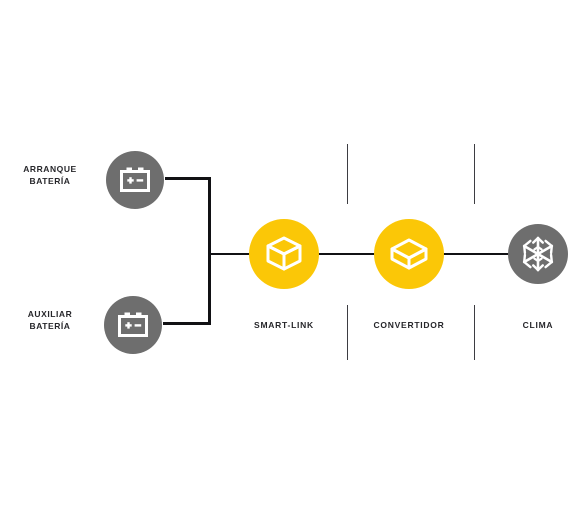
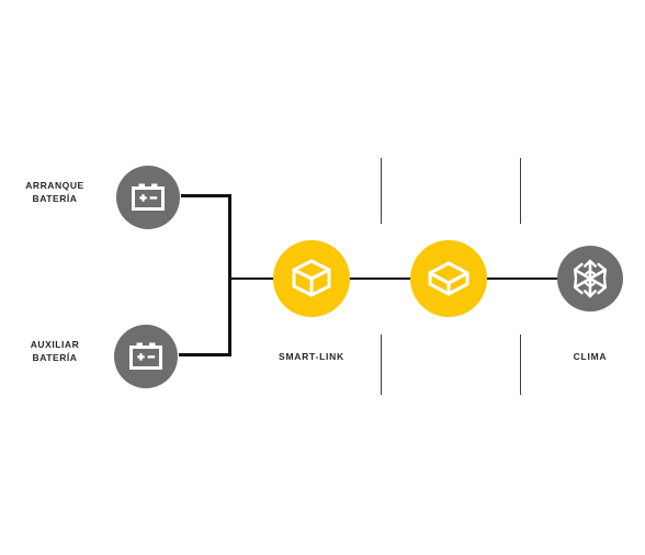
  ARRANQUE
  BATERÍA
  AUXILIAR
  BATERÍA
  SMART-LINK
- CONVERTIDOR
  CLIMA
